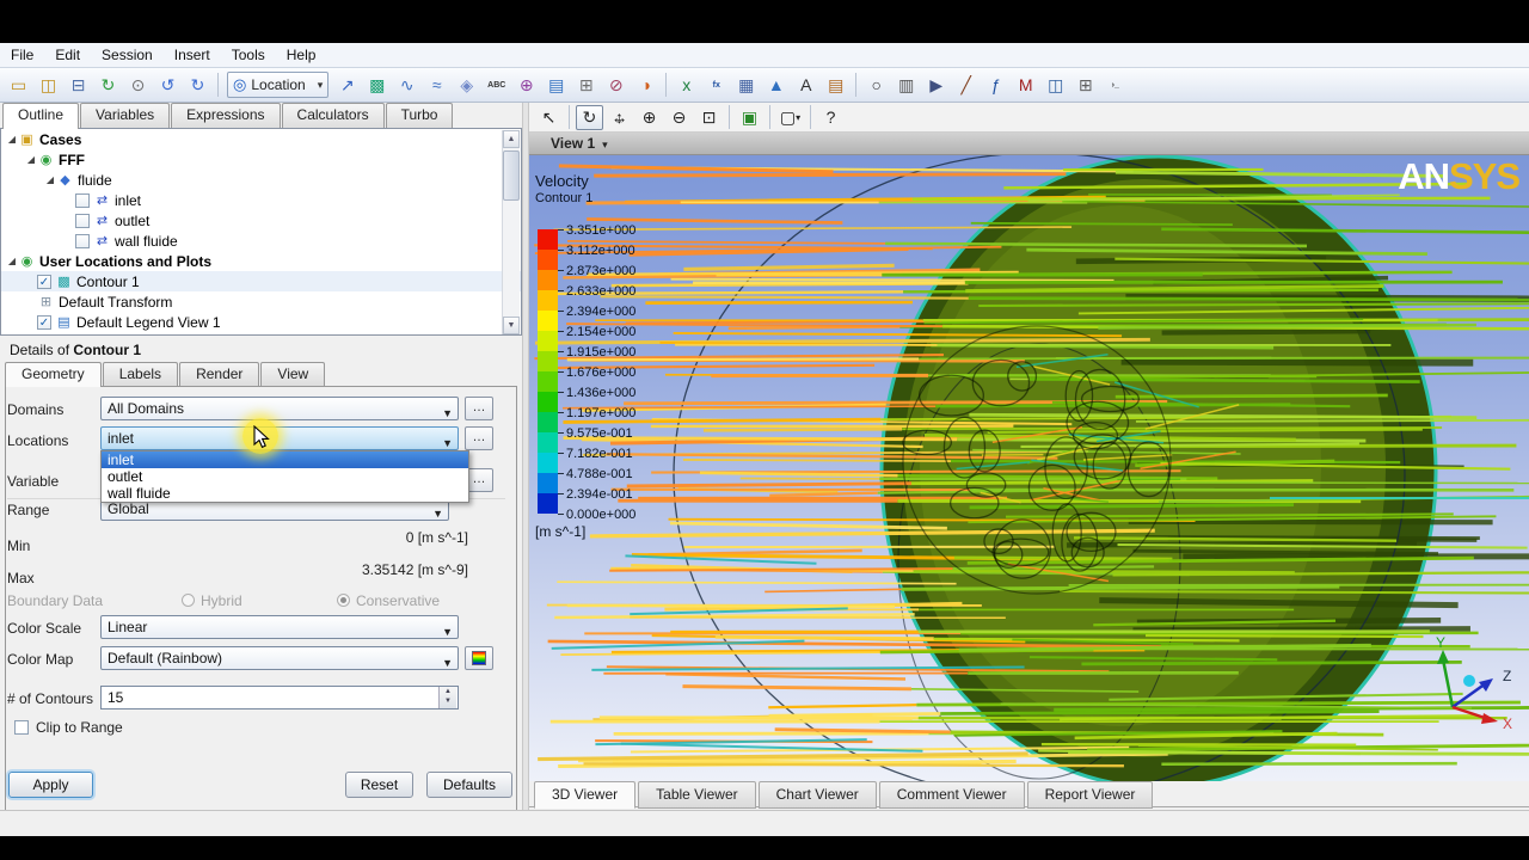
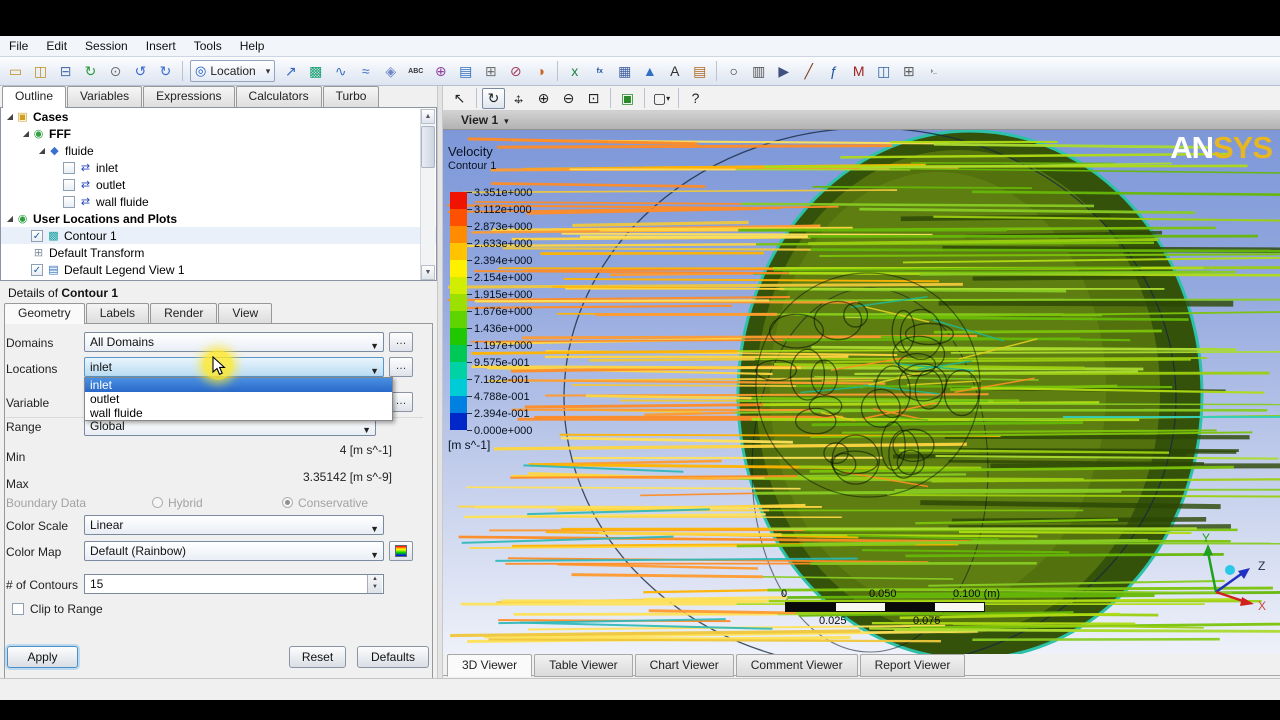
  File
  Edit
  Session
  Insert
  Tools
  Help
  ▭
  ◫
  ⊟
  ↻
  ⊙
  ↺
  ↻
  ◎
  Location
  ▾
  ↗
  ▩
  ∿
  ≈
  ◈
  ⊕
  ▤
  ⊞
  ⊘
  ◑
  x
  ▦
  ▲
  A
  ▤
  ○
  ▥
  ▶
  ╱
  ƒ
  M
  ◫
  ⊞
  Outline
  Variables
  Expressions
  Calculators
  Turbo
  ◢
  ▣
  Cases
  ◢
  ◉
  FFF
  ◢
  ◆
  fluide
  ⇄
  inlet
  ⇄
  outlet
  ⇄
  wall fluide
  ◢
  ◉
  User Locations and Plots
  ✓
  ▩
  Contour 1
  ⊞
  Default Transform
  ✓
  ▤
  Default Legend View 1
  Details of Contour 1
  Geometry
  Labels
  Render
  View
  Domains
  All Domains
  ▼
  …
  Locations
  inlet
  ▼
  …
  Variable
  …
  inlet
  outlet
  wall fluide
  Range
  Global
  ▼
  Min
- 0 [m s^-1]
+ 4 [m s^-1]
  Max
  3.35142 [m s^-9]
  Boundary Data
  Hybrid
  Conservative
  Color Scale
  Linear
  ▼
  Color Map
  Default (Rainbow)
  ▼
  # of Contours
  15
  Clip to Range
  Apply
  Reset
  Defaults
  ↖
  ↻
  ↔
  ↕
  ⊕
  ⊖
  ⊡
  ▣
  ▢
  ▾
  ?
  View 1 ▾
  ANSYS
  Velocity
  Contour 1
  [m s^-1]
  3.351e+000
  3.112e+000
  2.873e+000
  2.633e+000
  2.394e+000
  2.154e+000
  1.915e+000
  1.676e+000
  1.436e+000
  1.197e+000
  9.575e-001
  7.182e-001
  4.788e-001
  2.394e-001
  0.000e+000
+ 0
+ 0.050
+ 0.100 (m)
+ 0.025
+ 0.075
  Y
  Z
  X
  3D Viewer
  Table Viewer
  Chart Viewer
  Comment Viewer
  Report Viewer
